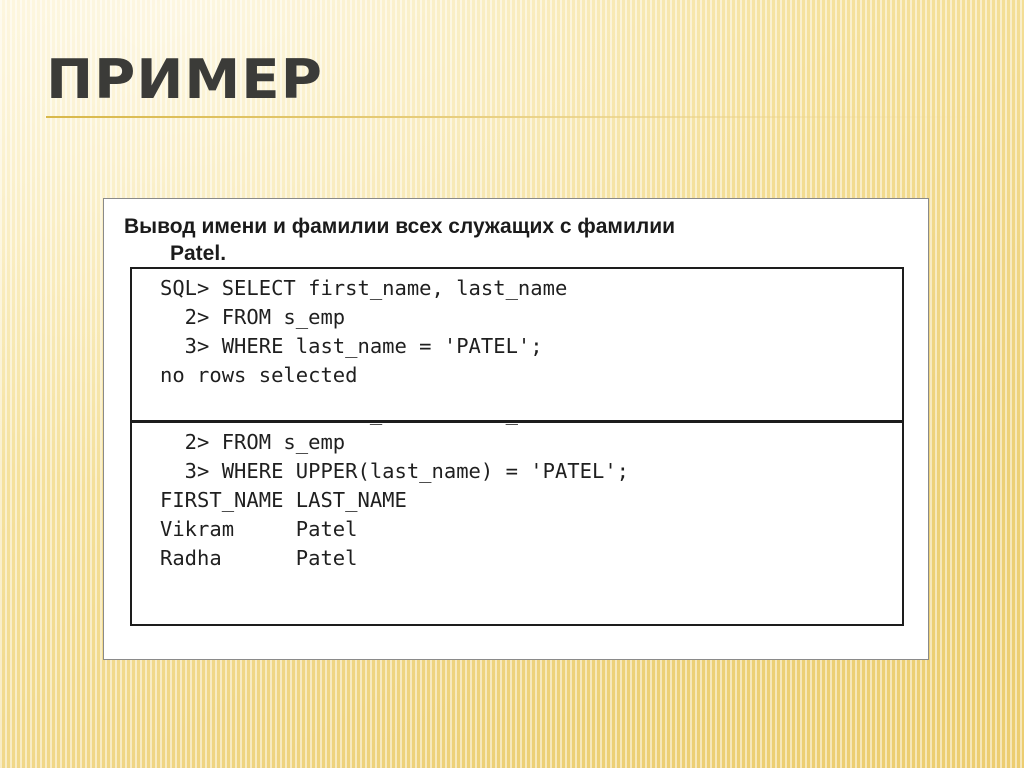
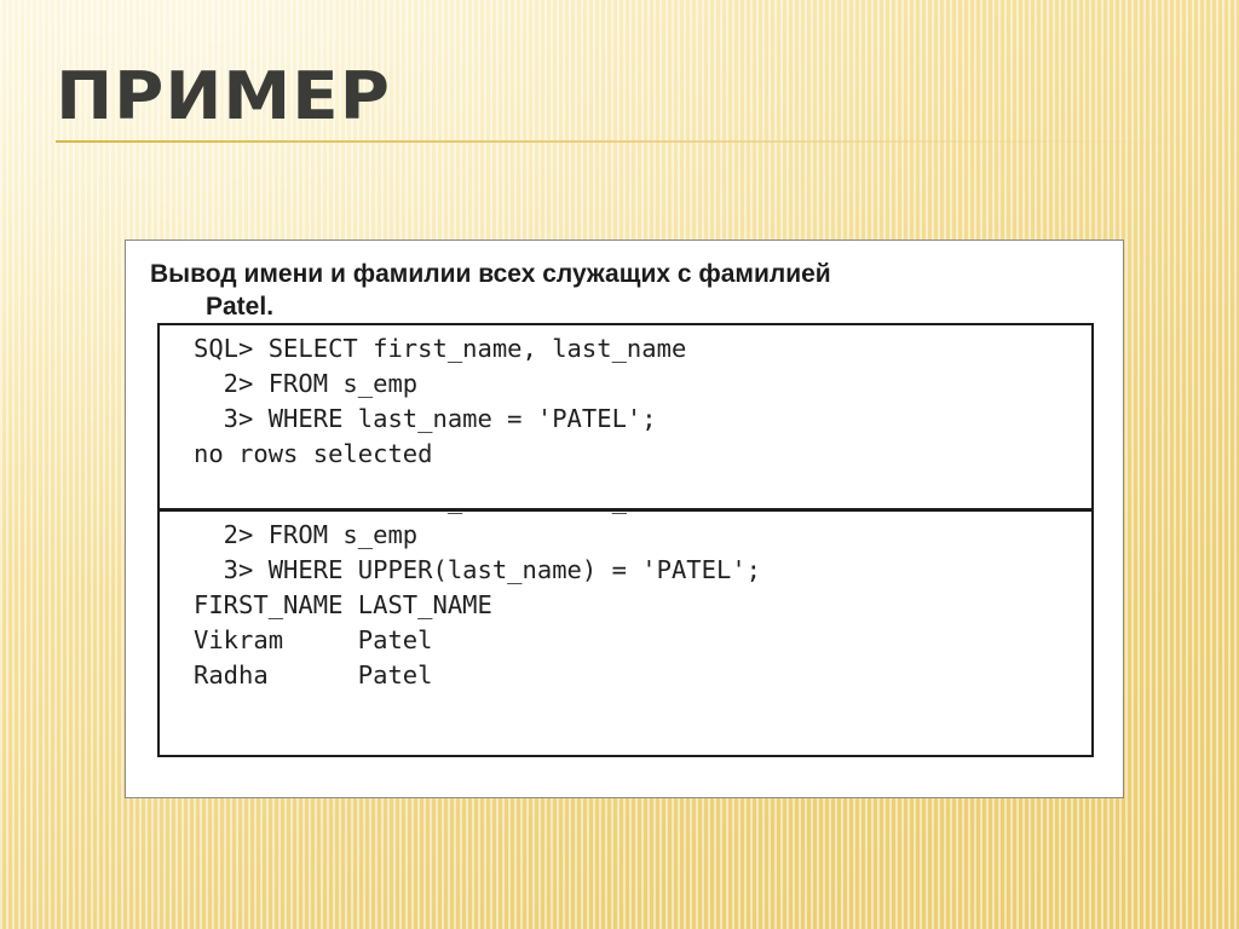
  ПРИМЕР
- Вывод имени и фамилии всех служащих с фамилии
+ Вывод имени и фамилии всех служащих с фамилией
  Patel.
  SQL> SELECT first_name, last_name
  2> FROM s_emp
  3> WHERE last_name = 'PATEL';
  no rows selected
  2> FROM s_emp
  3> WHERE UPPER(last_name) = 'PATEL';
  FIRST_NAME LAST_NAME
  Vikram Patel
  Radha Patel
